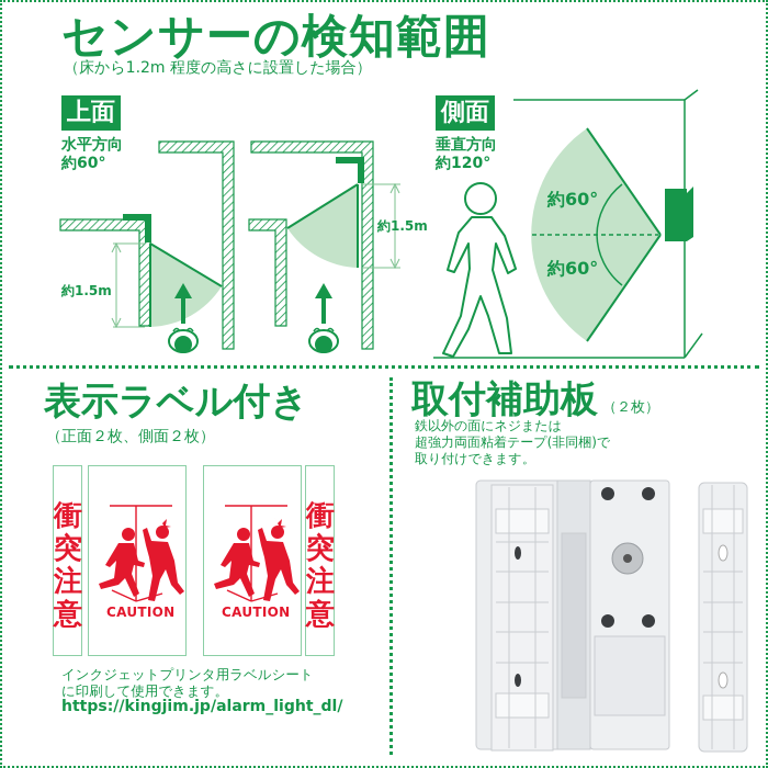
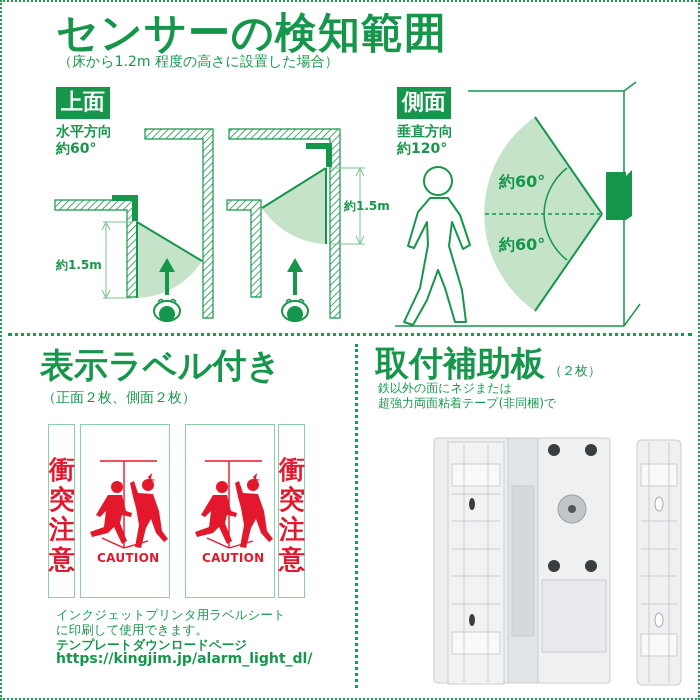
  センサーの検知範囲
  （床から1.2m 程度の高さに設置した場合）
  上面
  水平方向
  約60°
  側面
  垂直方向
  約120°
  約1.5m
  約1.5m
  約60°
  約60°
  表示ラベル付き
  （正面２枚、側面２枚）
  衝
  突
  注
  意
  CAUTION
  CAUTION
  衝
  突
  注
  意
  インクジェットプリンタ用ラベルシート
  に印刷して使用できます。
+ テンプレートダウンロードページ
  https://kingjim.jp/alarm_light_dl/
  取付補助板 （２枚）
  鉄以外の面にネジまたは
  超強力両面粘着テープ(非同梱)で
- 取り付けできます。
